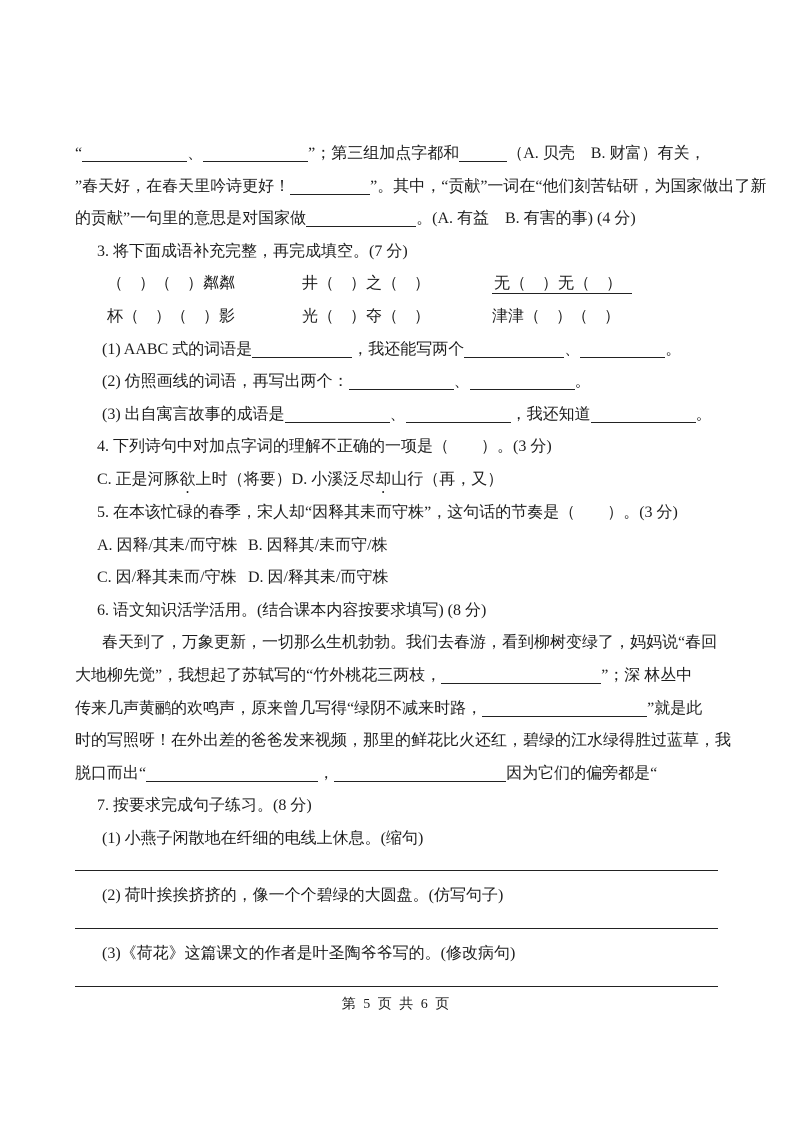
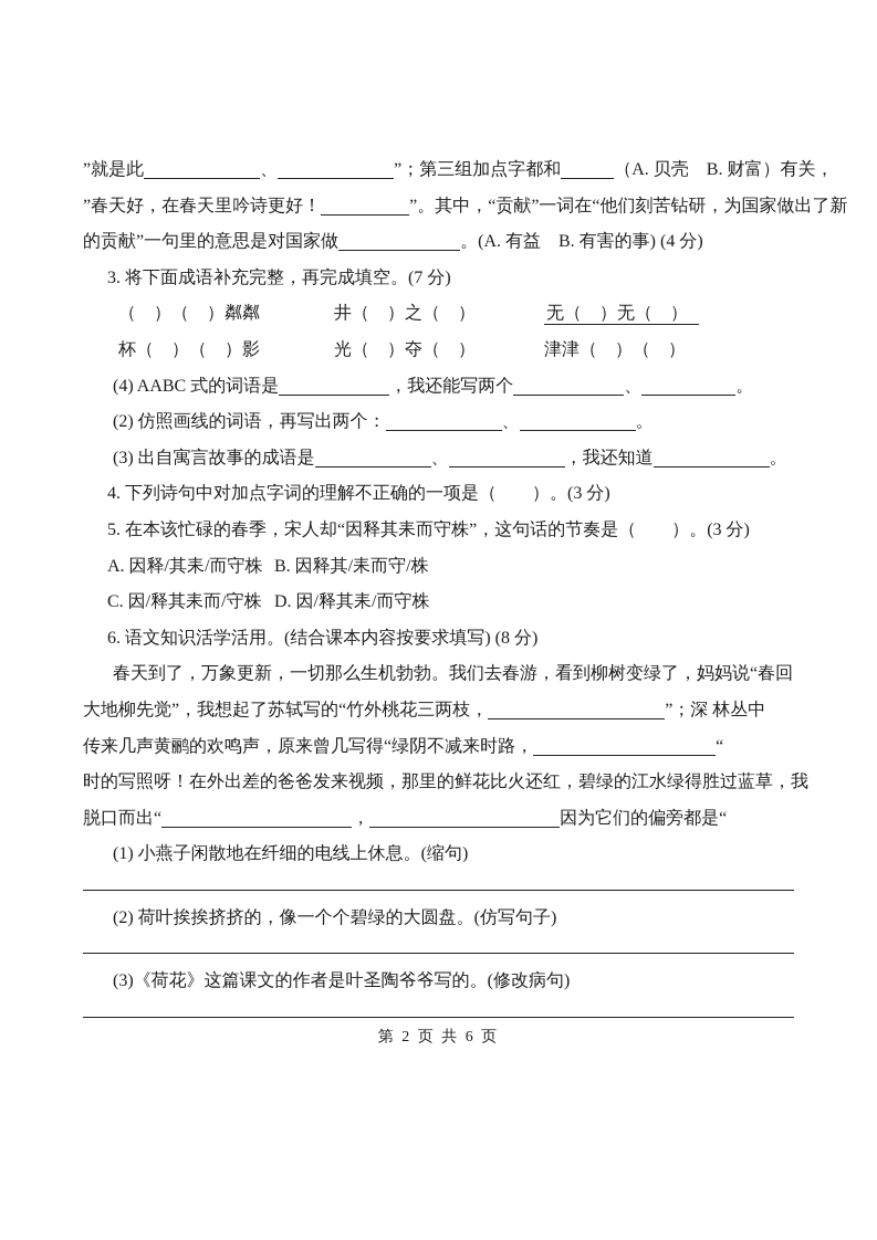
- “ 、 ”；第三组加点字都和 （A. 贝壳 B. 财富）有关，
+ ”就是此 、 ”；第三组加点字都和 （A. 贝壳 B. 财富）有关，
  ”春天好，在春天里吟诗更好！ ”。其中，“贡献”一词在“他们刻苦钻研，为国家做出了新
  的贡献”一句里的意思是对国家做 。(A. 有益 B. 有害的事) (4 分)
  3. 将下面成语补充完整，再完成填空。(7 分)
  （ ）（ ）粼粼 井（ ）之（ ） 无（ ）无（ ）
  杯（ ）（ ）影 光（ ）夺（ ） 津津（ ）（ ）
- (1) AABC 式的词语是 ，我还能写两个 、 。
+ (4) AABC 式的词语是 ，我还能写两个 、 。
  (2) 仿照画线的词语，再写出两个： 、 。
  (3) 出自寓言故事的成语是 、 ，我还知道 。
  4. 下列诗句中对加点字词的理解不正确的一项是（ ）。(3 分)
- C. 正是河豚欲上时（将要）D. 小溪泛尽却山行（再，又）
  5. 在本该忙碌的春季，宋人却“因释其耒而守株”，这句话的节奏是（ ）。(3 分)
  A. 因释/其耒/而守株 B. 因释其/耒而守/株
  C. 因/释其耒而/守株 D. 因/释其耒/而守株
  6. 语文知识活学活用。(结合课本内容按要求填写) (8 分)
  春天到了，万象更新，一切那么生机勃勃。我们去春游，看到柳树变绿了，妈妈说“春回
  大地柳先觉”，我想起了苏轼写的“竹外桃花三两枝， ”；深 林丛中
- 传来几声黄鹂的欢鸣声，原来曾几写得“绿阴不减来时路， ”就是此
+ 传来几声黄鹂的欢鸣声，原来曾几写得“绿阴不减来时路， “
  时的写照呀！在外出差的爸爸发来视频，那里的鲜花比火还红，碧绿的江水绿得胜过蓝草，我
  脱口而出“ ， 因为它们的偏旁都是“
- 7. 按要求完成句子练习。(8 分)
  (1) 小燕子闲散地在纤细的电线上休息。(缩句)
  (2) 荷叶挨挨挤挤的，像一个个碧绿的大圆盘。(仿写句子)
  (3)《荷花》这篇课文的作者是叶圣陶爷爷写的。(修改病句)
- 第 5 页 共 6 页
+ 第 2 页 共 6 页
